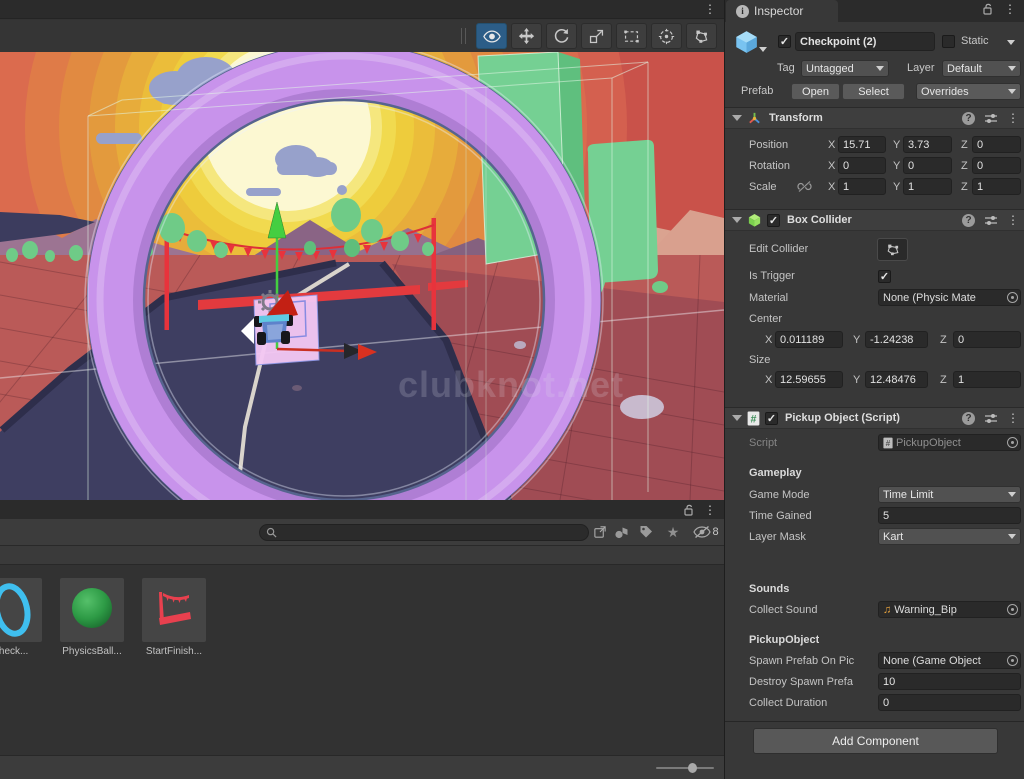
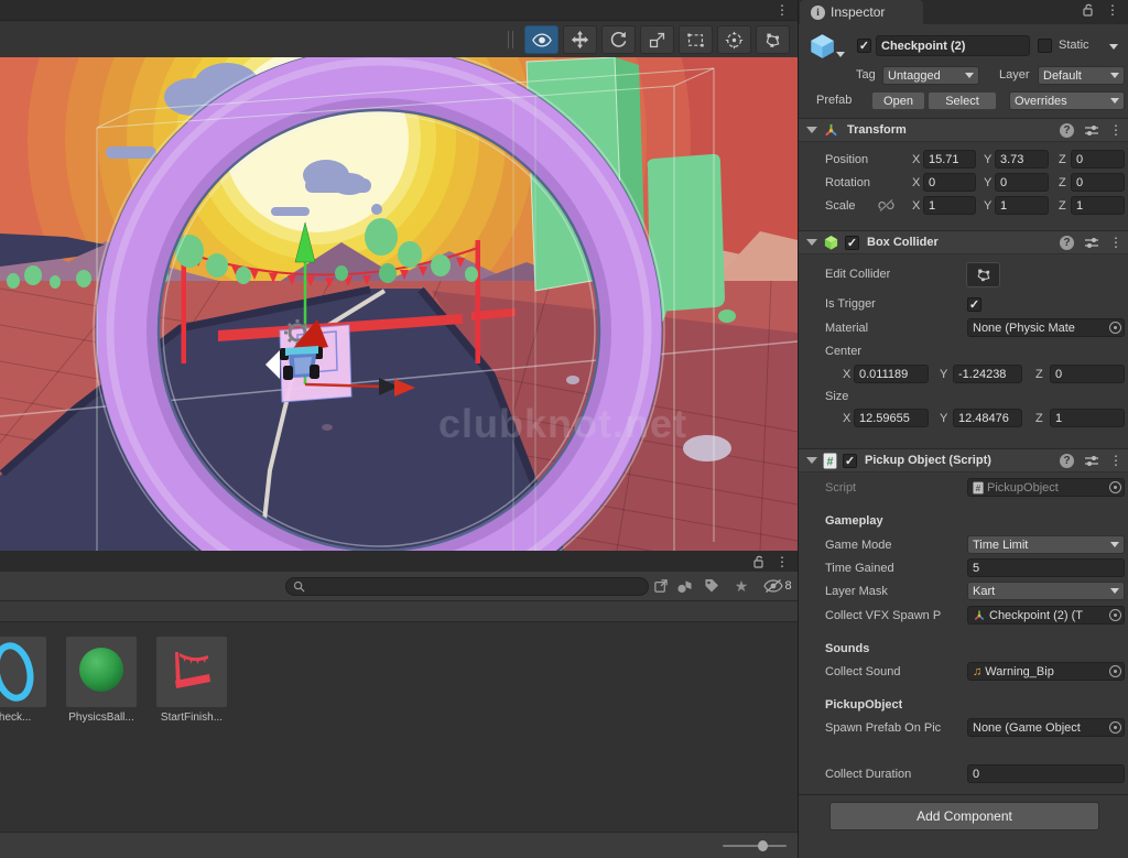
  ⋮
  clubknot.net
  ⋮
  ★
  8
  heck...
  PhysicsBall...
  StartFinish...
  i
  Inspector
  ⋮
  ✓
  Checkpoint (2)
  Static
  Tag
  Untagged
  Layer
  Default
  Prefab
  Open
  Select
  Overrides
  Transform
  ?
  ⋮
  Position
  X
  15.71
  Y
  3.73
  Z
  0
  Rotation
  X
  0
  Y
  0
  Z
  0
  Scale
  X
  1
  Y
  1
  Z
  1
  ✓
  Box Collider
  ?
  ⋮
  Edit Collider
  Is Trigger
  ✓
  Material
  None (Physic Mate
  Center
  X
  0.011189
  Y
  -1.24238
  Z
  0
  Size
  X
  12.59655
  Y
  12.48476
  Z
  1
  #
  ✓
  Pickup Object (Script)
  ?
  ⋮
  Script
  #
  PickupObject
  Gameplay
  Game Mode
  Time Limit
  Time Gained
  5
  Layer Mask
  Kart
+ Collect VFX Spawn P
+ Checkpoint (2) (T
  Sounds
  Collect Sound
  ♫
  Warning_Bip
  PickupObject
  Spawn Prefab On Pic
  None (Game Object
- Destroy Spawn Prefa
- 10
  Collect Duration
  0
  Add Component
